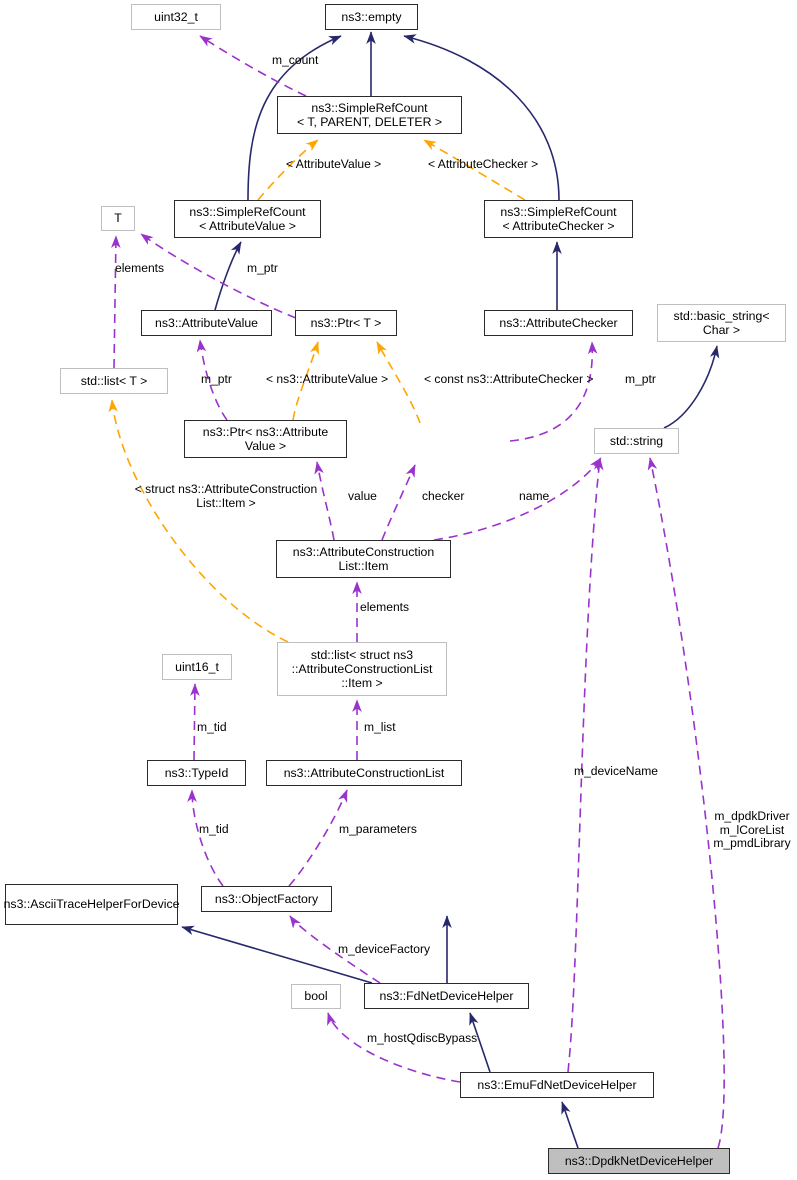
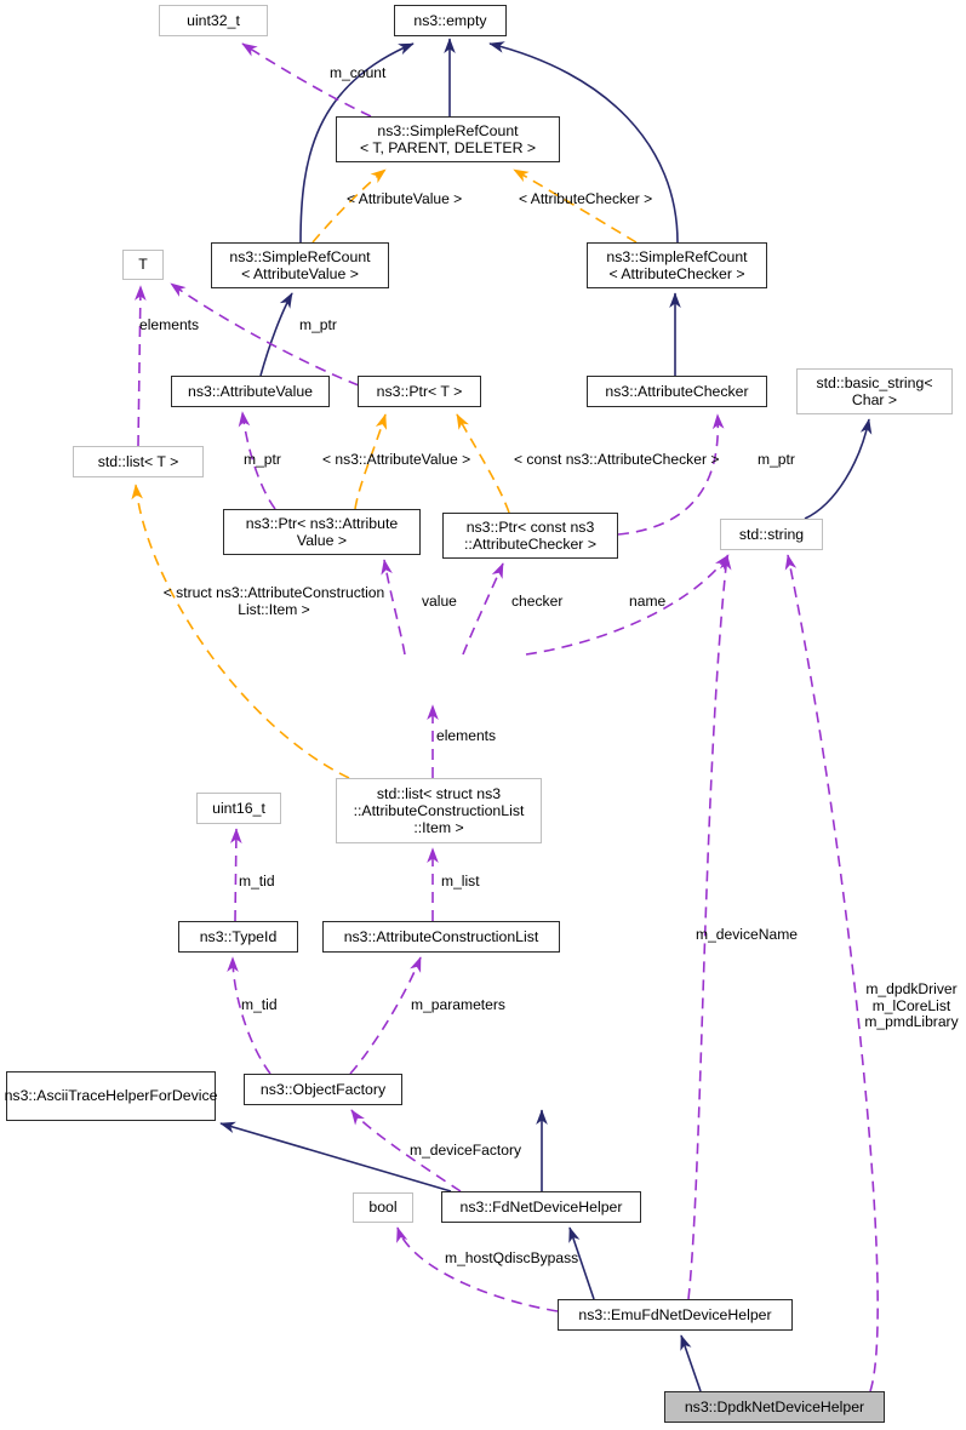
  uint32_t
  ns3::empty
  ns3::SimpleRefCount
  < T, PARENT, DELETER >
  T
  ns3::SimpleRefCount
  < AttributeValue >
  ns3::SimpleRefCount
  < AttributeChecker >
  ns3::AttributeValue
  ns3::Ptr< T >
  ns3::AttributeChecker
  std::basic_string<
  Char >
  std::list< T >
  ns3::Ptr< ns3::Attribute
  Value >
+ ns3::Ptr< const ns3
+ ::AttributeChecker >
  std::string
- ns3::AttributeConstruction
- List::Item
  uint16_t
  std::list< struct ns3
  ::AttributeConstructionList
  ::Item >
  ns3::TypeId
  ns3::AttributeConstructionList
  ns3::AsciiTraceHelperForDevice
  ns3::ObjectFactory
  bool
  ns3::FdNetDeviceHelper
  ns3::EmuFdNetDeviceHelper
  ns3::DpdkNetDeviceHelper
  m_count
  < AttributeValue >
  < AttributeChecker >
  elements
  m_ptr
  m_ptr
  < ns3::AttributeValue >
  < const ns3::AttributeChecker >
  m_ptr
  < struct ns3::AttributeConstruction
  List::Item >
  value
  checker
  name
  elements
  m_tid
  m_list
  m_deviceName
  m_dpdkDriver
  m_lCoreList
  m_pmdLibrary
  m_tid
  m_parameters
  m_deviceFactory
  m_hostQdiscBypass
